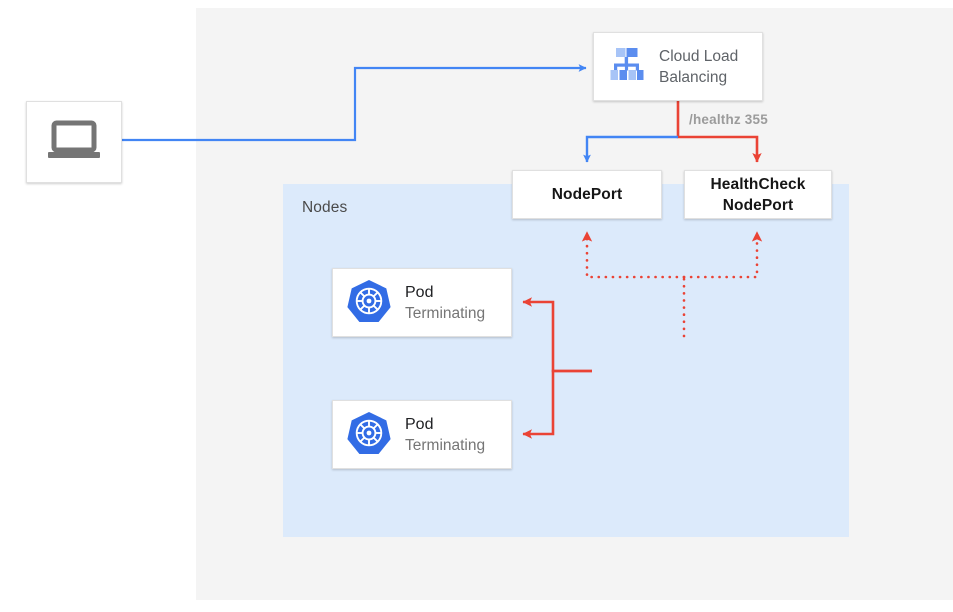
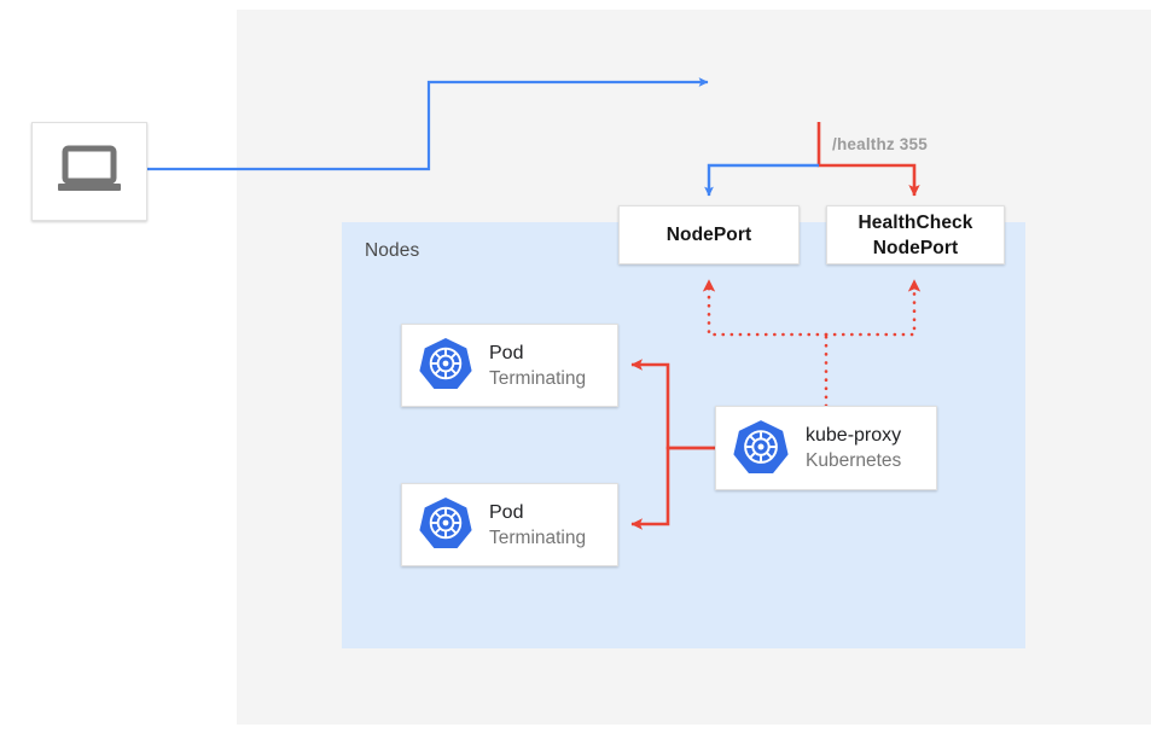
  Nodes
  /healthz 355
- Cloud Load
- Balancing
  NodePort
  HealthCheck
  NodePort
  Pod
  Terminating
  Pod
  Terminating
+ kube-proxy
+ Kubernetes
